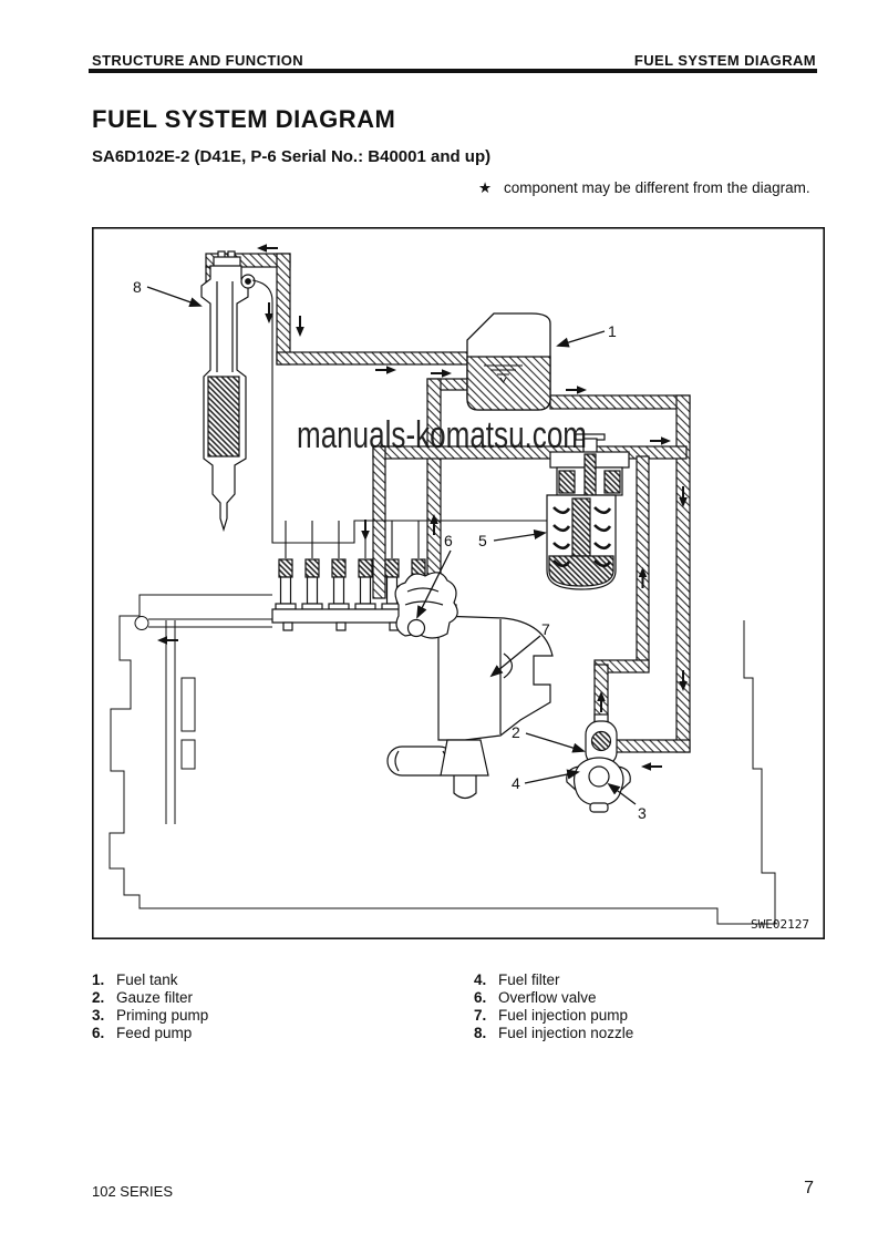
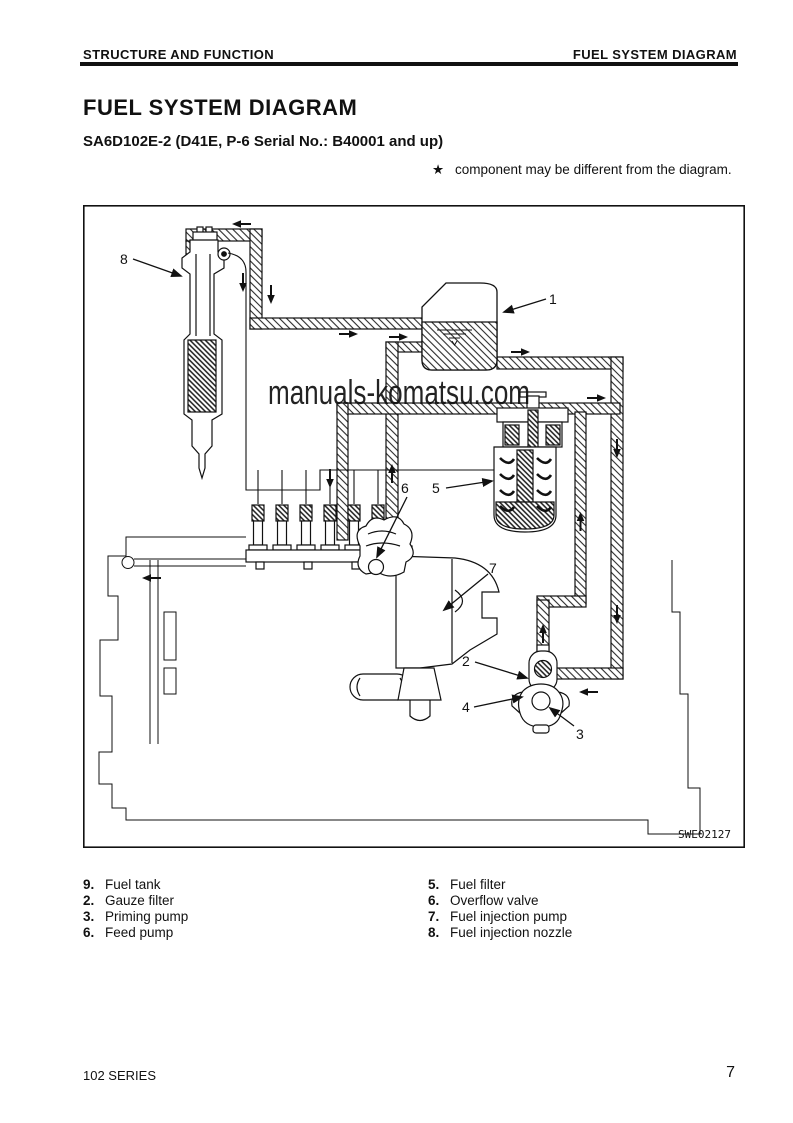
  STRUCTURE AND FUNCTION
  FUEL SYSTEM DIAGRAM
  FUEL SYSTEM DIAGRAM
  SA6D102E-2 (D41E, P-6 Serial No.: B40001 and up)
  ★
  component may be different from the diagram.
  8
  1
  5
  6
  7
  2
  4
  3
  manuals-komatsu.com
  SWE02127
- 1. Fuel tank
+ 9. Fuel tank
  2. Gauze filter
  3. Priming pump
  6. Feed pump
- 4. Fuel filter
+ 5. Fuel filter
  6. Overflow valve
  7. Fuel injection pump
  8. Fuel injection nozzle
  102 SERIES
  7
